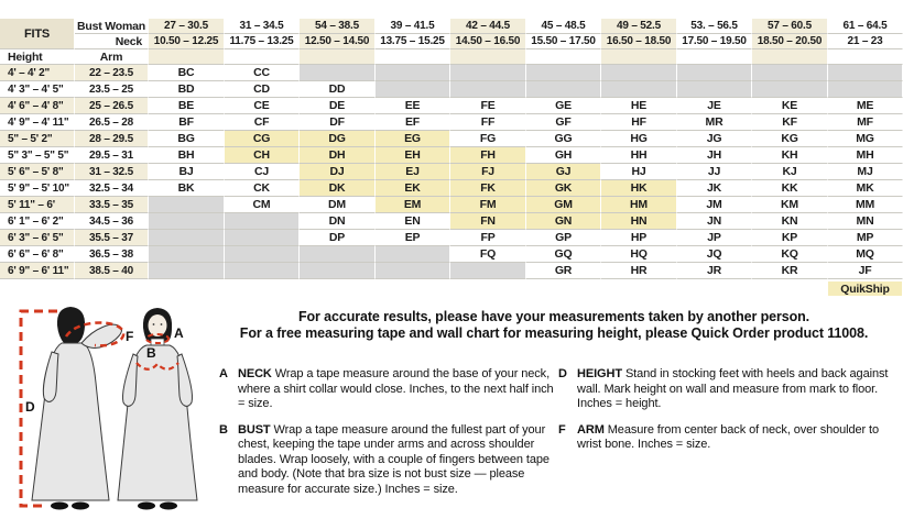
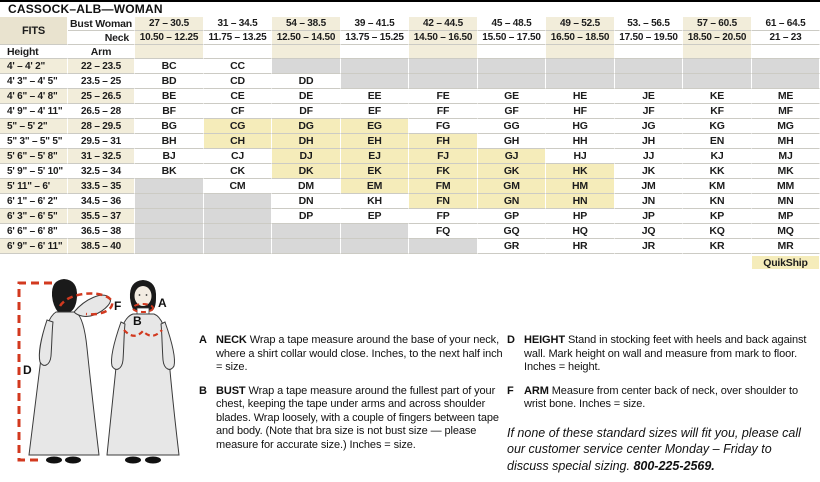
+ CASSOCK–ALB—WOMAN
  FITS	Bust Woman	27 – 30.5	31 – 34.5	54 – 38.5	39 – 41.5	42 – 44.5	45 – 48.5	49 – 52.5	53. – 56.5	57 – 60.5	61 – 64.5
  Neck	10.50 – 12.25	11.75 – 13.25	12.50 – 14.50	13.75 – 15.25	14.50 – 16.50	15.50 – 17.50	16.50 – 18.50	17.50 – 19.50	18.50 – 20.50	21 – 23
  Height	Arm
  4' – 4' 2"	22 – 23.5	BC	CC
  4' 3" – 4' 5"	23.5 – 25	BD	CD	DD
  4' 6" – 4' 8"	25 – 26.5	BE	CE	DE	EE	FE	GE	HE	JE	KE	ME
- 4' 9" – 4' 11"	26.5 – 28	BF	CF	DF	EF	FF	GF	HF	MR	KF	MF
+ 4' 9" – 4' 11"	26.5 – 28	BF	CF	DF	EF	FF	GF	HF	JF	KF	MF
  5" – 5' 2"	28 – 29.5	BG	CG	DG	EG	FG	GG	HG	JG	KG	MG
- 5" 3" – 5" 5"	29.5 – 31	BH	CH	DH	EH	FH	GH	HH	JH	KH	MH
+ 5" 3" – 5" 5"	29.5 – 31	BH	CH	DH	EH	FH	GH	HH	JH	EN	MH
  5' 6" – 5' 8"	31 – 32.5	BJ	CJ	DJ	EJ	FJ	GJ	HJ	JJ	KJ	MJ
  5' 9" – 5' 10"	32.5 – 34	BK	CK	DK	EK	FK	GK	HK	JK	KK	MK
  5' 11" – 6'	33.5 – 35		CM	DM	EM	FM	GM	HM	JM	KM	MM
- 6' 1" – 6' 2"	34.5 – 36			DN	EN	FN	GN	HN	JN	KN	MN
+ 6' 1" – 6' 2"	34.5 – 36			DN	KH	FN	GN	HN	JN	KN	MN
  6' 3" – 6' 5"	35.5 – 37			DP	EP	FP	GP	HP	JP	KP	MP
  6' 6" – 6' 8"	36.5 – 38					FQ	GQ	HQ	JQ	KQ	MQ
- 6' 9" – 6' 11"	38.5 – 40						GR	HR	JR	KR	JF
+ 6' 9" – 6' 11"	38.5 – 40						GR	HR	JR	KR	MR
  	QuikShip
- For accurate results, please have your measurements taken by another person.
- For a free measuring tape and wall chart for measuring height, please Quick Order product 11008.
  A
  NECK Wrap a tape measure around the base of your neck, where a shirt collar would close. Inches, to the next half inch = size.
  B
  BUST Wrap a tape measure around the fullest part of your chest, keeping the tape under arms and across shoulder blades. Wrap loosely, with a couple of fingers between tape and body. (Note that bra size is not bust size — please measure for accurate size.) Inches = size.
  D
  HEIGHT Stand in stocking feet with heels and back against wall. Mark height on wall and measure from mark to floor. Inches = height.
  F
  ARM Measure from center back of neck, over shoulder to wrist bone. Inches = size.
+ If none of these standard sizes will fit you, please call our customer service center Monday – Friday to discuss special sizing. 800-225-2569.
  D
  F
  A
  B
